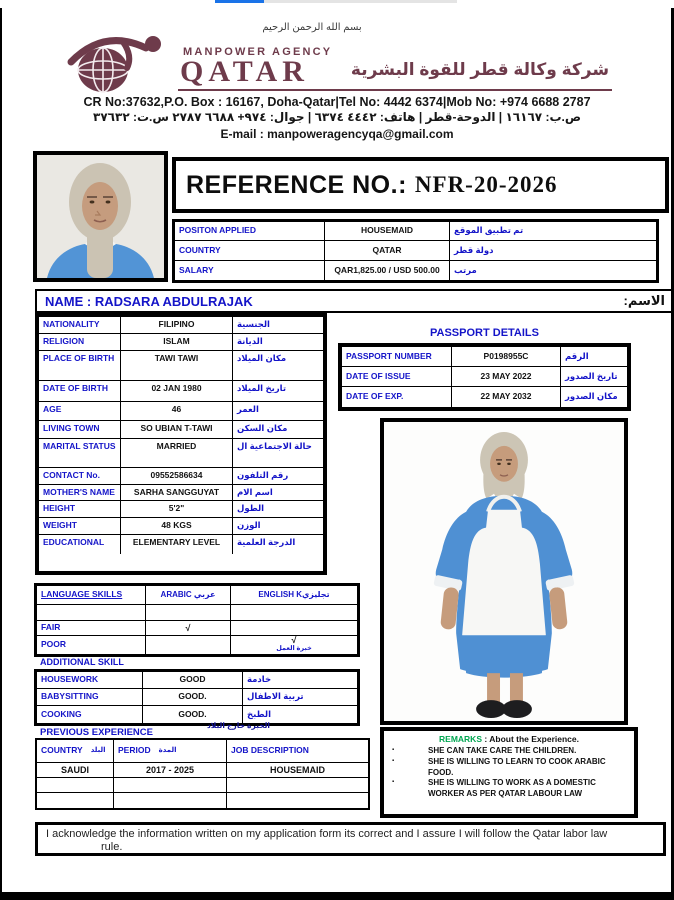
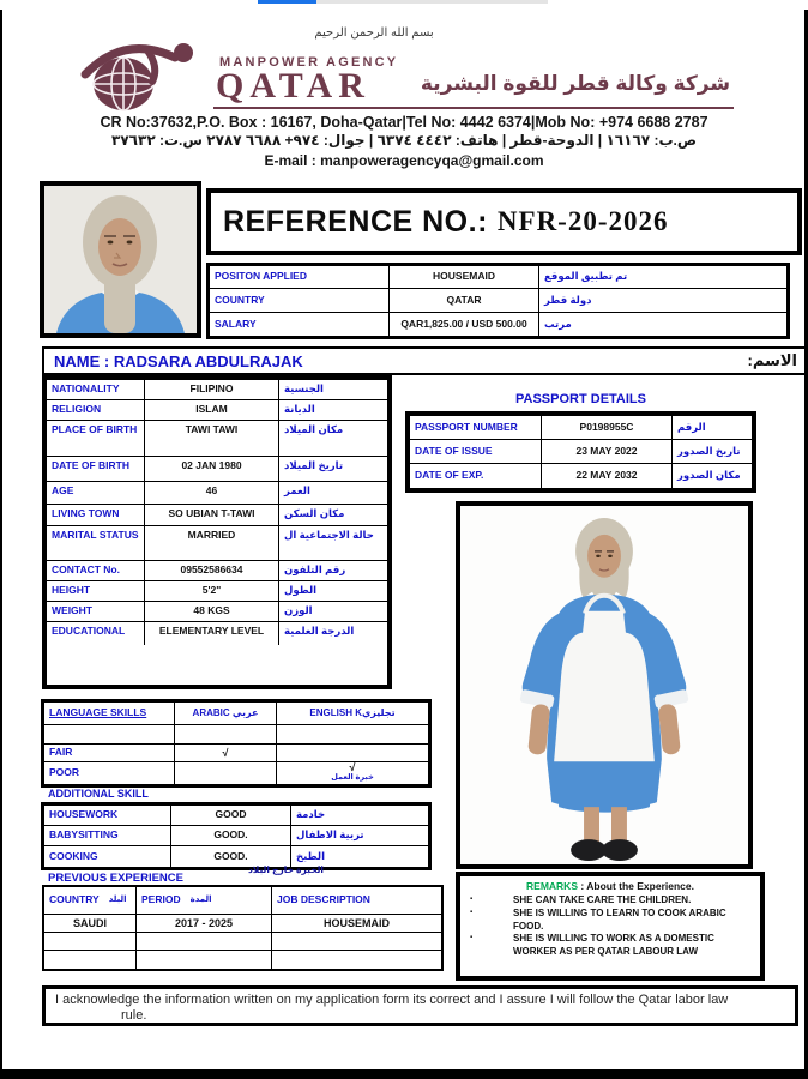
  بسم الله الرحمن الرحيم
  MANPOWER AGENCY
  QATAR
  شركة وكالة قطر للقوة البشرية
  CR No:37632,P.O. Box : 16167, Doha-Qatar|Tel No: 4442 6374|Mob No: +974 6688 2787
  ص.ب: ١٦١٦٧ | الدوحة-قطر | هاتف: ٤٤٤٢ ٦٣٧٤ | جوال: ٩٧٤+ ٦٦٨٨ ٢٧٨٧ س.ت: ٣٧٦٣٢
  E-mail : manpoweragencyqa@gmail.com
  REFERENCE NO.:
  NFR-20-2026
  POSITON APPLIED
  HOUSEMAID
  تم تطبيق الموقع
  COUNTRY
  QATAR
  دولة قطر
  SALARY
  QAR1,825.00 / USD 500.00
  مرتب
  NAME : RADSARA ABDULRAJAK
  الاسم:
  NATIONALITY
  FILIPINO
  الجنسية
  RELIGION
  ISLAM
  الديانة
  PLACE OF BIRTH
  TAWI TAWI
  مكان الميلاد
  DATE OF BIRTH
  02 JAN 1980
  تاريخ الميلاد
  AGE
  46
  العمر
  LIVING TOWN
  SO UBIAN T-TAWI
  مكان السكن
  MARITAL STATUS
  MARRIED
  حالة الاجتماعية ال
  CONTACT No.
  09552586634
  رقم التلفون
- MOTHER'S NAME
- SARHA SANGGUYAT
- اسم الام
  HEIGHT
  5'2"
  الطول
  WEIGHT
  48 KGS
  الوزن
  EDUCATIONAL
  ELEMENTARY LEVEL
  الدرجة العلمية
  PASSPORT DETAILS
  PASSPORT NUMBER
  P0198955C
  الرقم
  DATE OF ISSUE
  23 MAY 2022
  تاريخ الصدور
  DATE OF EXP.
  22 MAY 2032
  مكان الصدور
  LANGUAGE SKILLS
  ARABIC عربي
  ENGLISH Kتجليزي
  FAIR
  √
  POOR
  √
  ADDITIONAL SKILL
  HOUSEWORK
  GOOD
  خادمة
  BABYSITTING
  GOOD.
  تربية الاطفال
  COOKING
  GOOD.
  الطبخ
  PREVIOUS EXPERIENCE
  الخبرة خارج البلاد
  COUNTRY
  PERIOD
  JOB DESCRIPTION
  SAUDI
  2017 - 2025
  HOUSEMAID
  REMARKS : About the Experience.
  SHE CAN TAKE CARE THE CHILDREN.
  SHE IS WILLING TO LEARN TO COOK ARABIC FOOD.
  SHE IS WILLING TO WORK AS A DOMESTIC WORKER AS PER QATAR LABOUR LAW
  I acknowledge the information written on my application form its correct and I assure I will follow the Qatar labor law
  rule.
